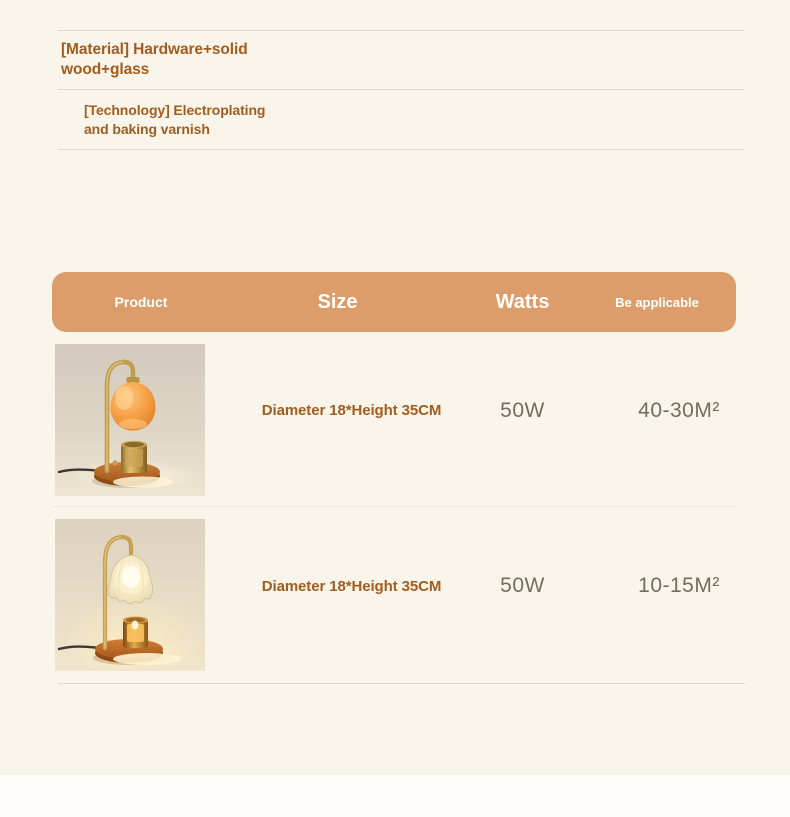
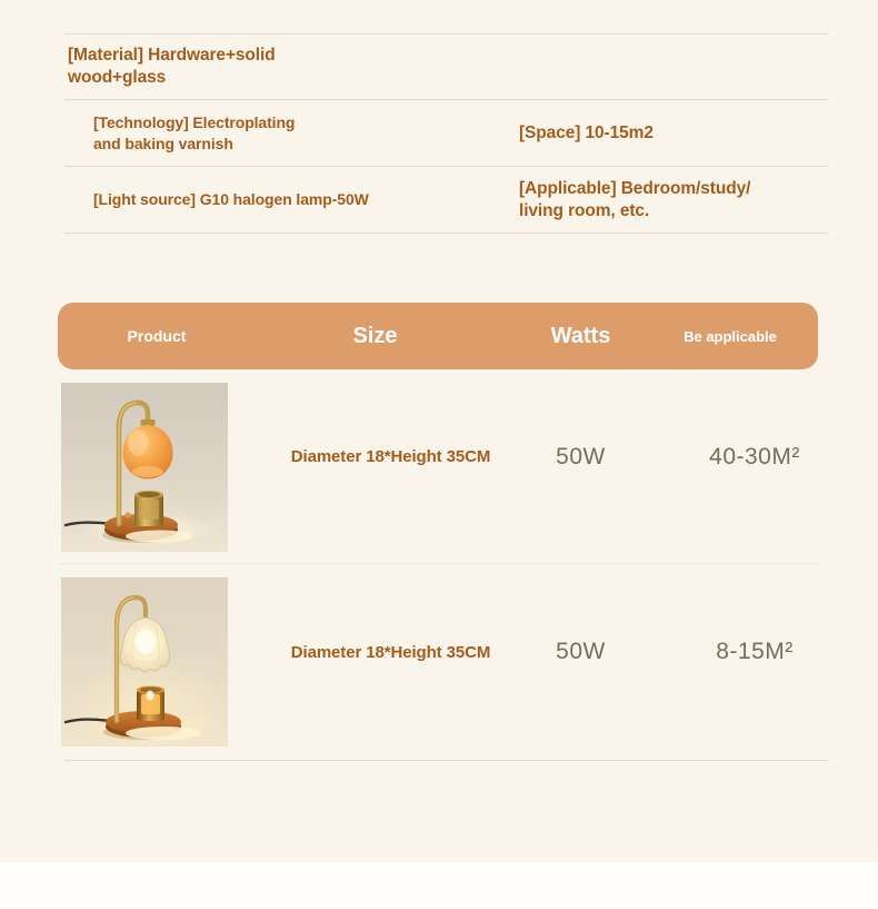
  [Material] Hardware+solid
  wood+glass
  [Technology] Electroplating
  and baking varnish
+ [Space] 10-15m2
+ [Light source] G10 halogen lamp-50W
+ [Applicable] Bedroom/study/
+ living room, etc.
  Product
  Size
  Watts
  Be applicable
  Diameter 18*Height 35CM
  50W
  40-30M²
  Diameter 18*Height 35CM
  50W
- 10-15M²
+ 8-15M²
